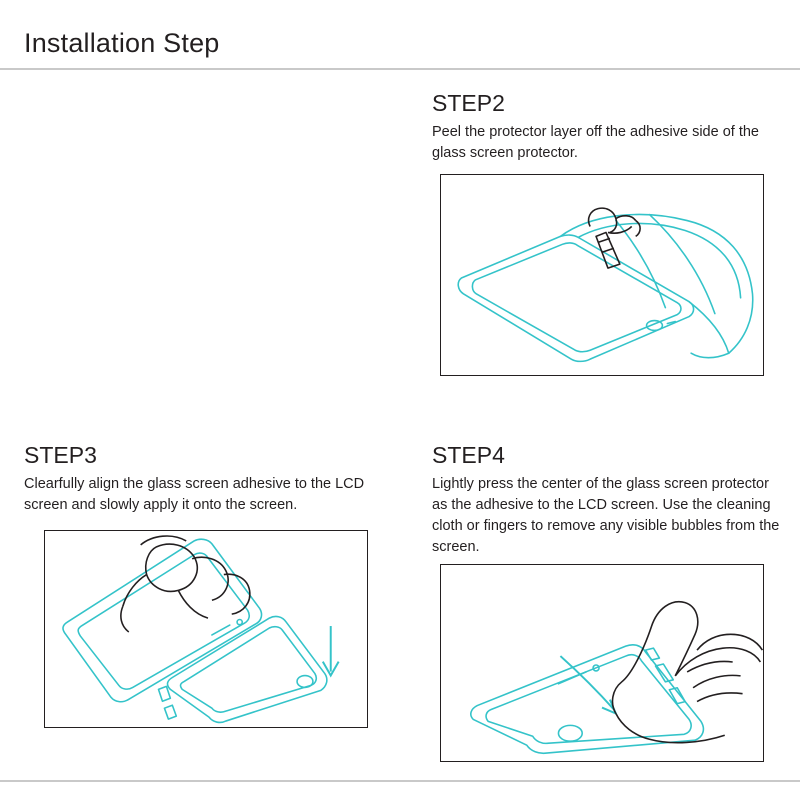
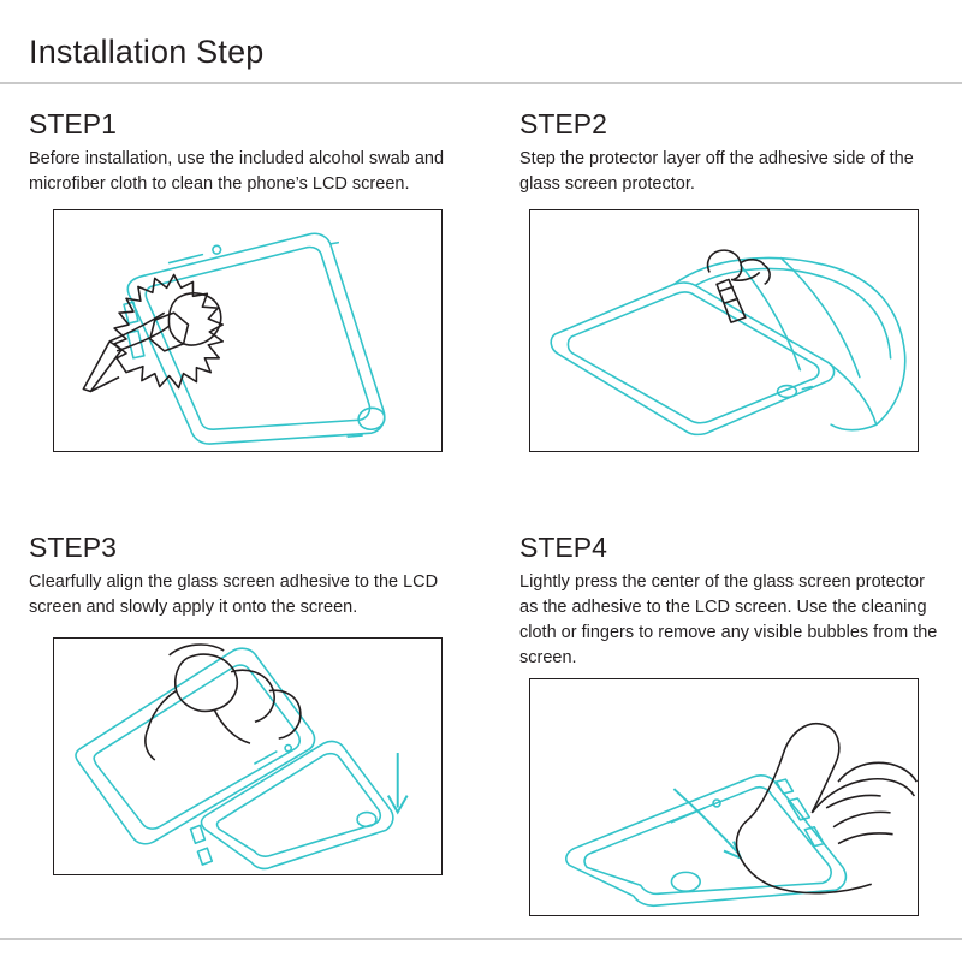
  Installation Step
+ STEP1
+ Before installation, use the included alcohol swab and microfiber cloth to clean the phone’s LCD screen.
  STEP2
- Peel the protector layer off the adhesive side of the glass screen protector.
+ Step the protector layer off the adhesive side of the glass screen protector.
  STEP3
  Clearfully align the glass screen adhesive to the LCD screen and slowly apply it onto the screen.
  STEP4
  Lightly press the center of the glass screen protector as the adhesive to the LCD screen. Use the cleaning cloth or fingers to remove any visible bubbles from the screen.
